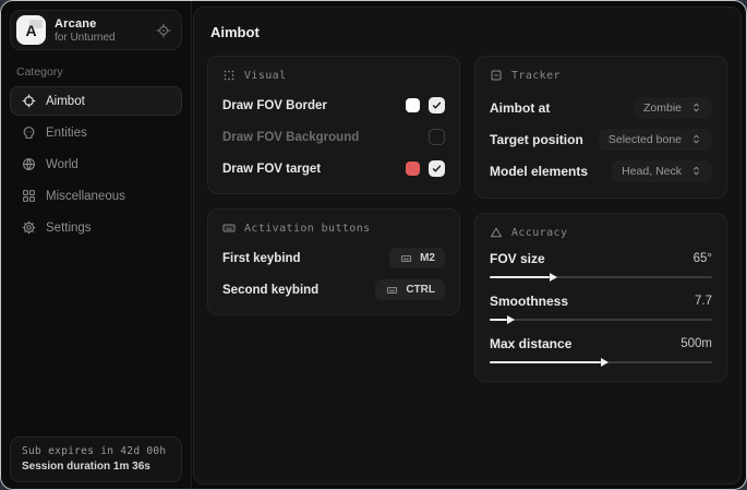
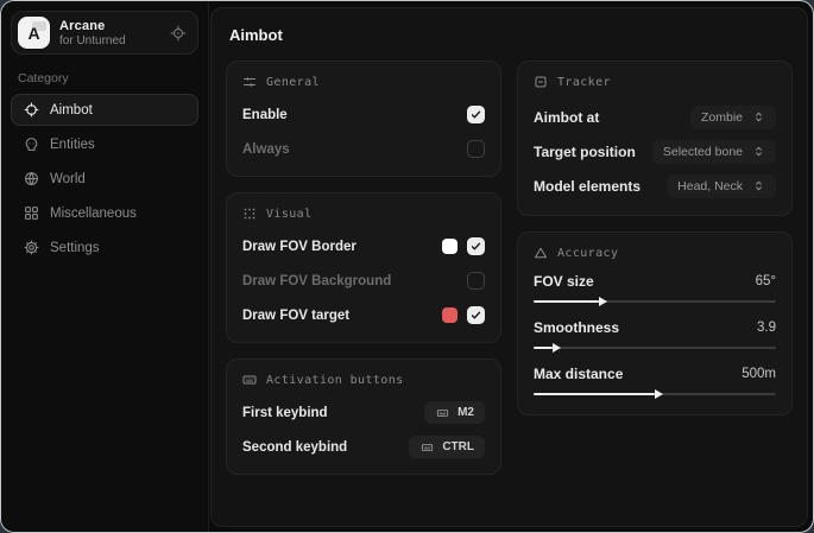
  A
  Arcane
  for Unturned
  Category
  Aimbot
  Entities
  World
  Miscellaneous
  Settings
- Sub expires in 42d 00h
- Session duration 1m 36s
  Aimbot
+ General
+ Enable
+ Always
  Visual
  Draw FOV Border
  Draw FOV Background
  Draw FOV target
  Activation buttons
  First keybind
  M2
  Second keybind
  CTRL
  Tracker
  Aimbot at
  Zombie
  Target position
  Selected bone
  Model elements
  Head, Neck
  Accuracy
  FOV size
  65°
  Smoothness
- 7.7
+ 3.9
  Max distance
  500m
